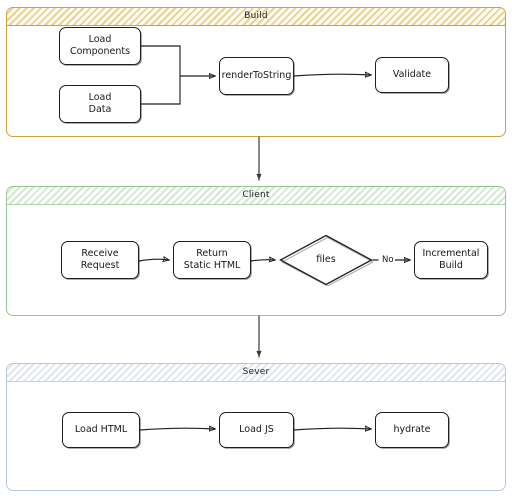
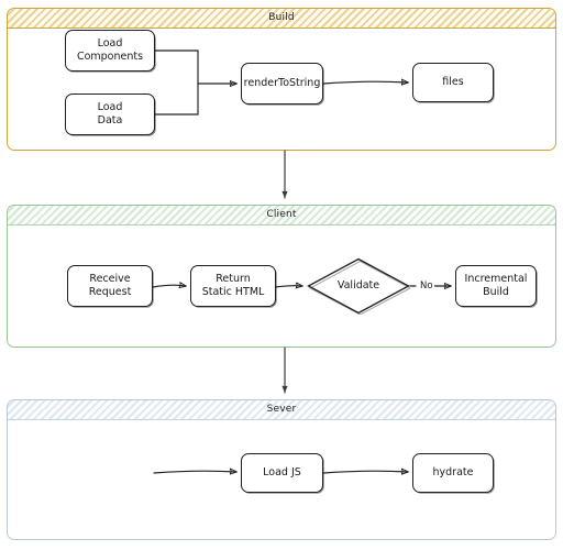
  Build
  Load
  Components
  Load
  Data
  renderToString
- Validate
+ files
  Client
  Receive
  Request
  Return
  Static HTML
- files
+ Validate
  Incremental
  Build
  No
  Sever
- Load HTML
  Load JS
  hydrate
